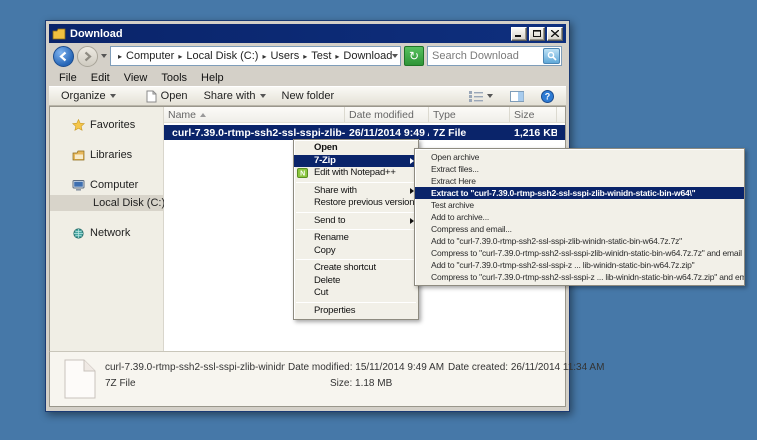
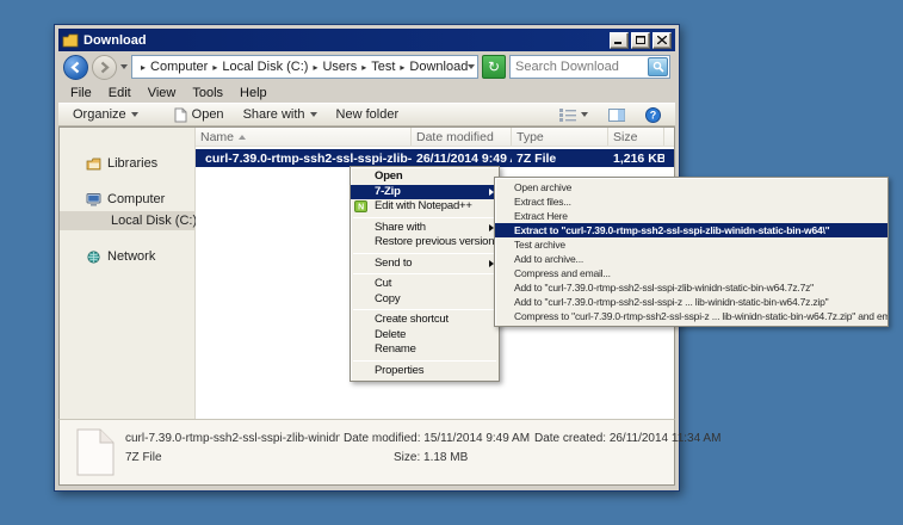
  Download
  ▸
  Computer
  ▸
  Local Disk (C:)
  ▸
  Users
  ▸
  Test
  ▸
  Download
  ↻
  Search Download
  File
  Edit
  View
  Tools
  Help
  Organize
  Open
  Share with
  New folder
  ?
- Favorites
  Libraries
  Computer
  Local Disk (C:
  Network
  Name
  Date modified
  Type
  Size
  curl-7.39.0-rtmp-ssh2-ssl-sspi-zlib-
  26/11/2014 9:49
  7Z File
  1,216 KB
  curl-7.39.0-rtmp-ssh2-ssl-sspi-zlib-winidn
  7Z File
  Date modified: 15/11/2014 9:49 AM
  Size: 1.18 MB
  Date created: 26/11/2014 11:34 AM
  Open
  7-Zip
  Edit with Notepad++
  Share with
  Restore previous version
  Send to
- Rename
+ Cut
  Copy
  Create shortcut
  Delete
- Cut
+ Rename
  Properties
  Open archive
  Extract files...
  Extract Here
  Extract to "curl-7.39.0-rtmp-ssh2-ssl-sspi-zlib-winidn-static-bin-w64\"
  Test archive
  Add to archive...
  Compress and email...
  Add to "curl-7.39.0-rtmp-ssh2-ssl-sspi-zlib-winidn-static-bin-w64.7z.7z"
- Compress to "curl-7.39.0-rtmp-ssh2-ssl-sspi-zlib-winidn-static-bin-w64.7z.7z" and email
  Add to "curl-7.39.0-rtmp-ssh2-ssl-sspi-z ... lib-winidn-static-bin-w64.7z.zip"
  Compress to "curl-7.39.0-rtmp-ssh2-ssl-sspi-z ... lib-winidn-static-bin-w64.7z.zip" and em
